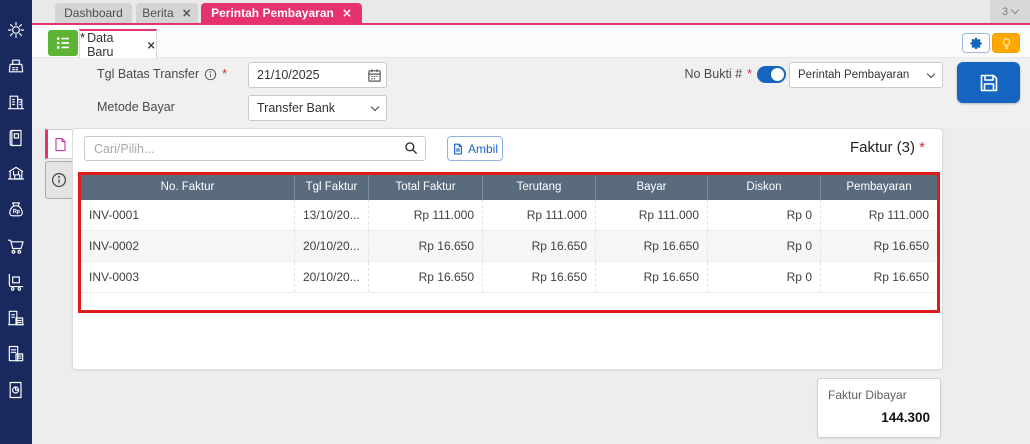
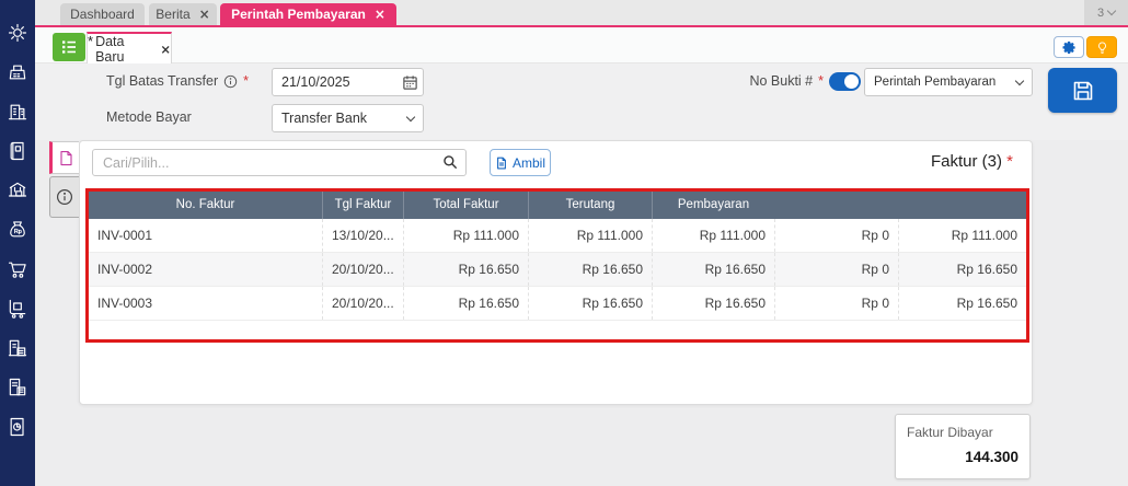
  Dashboard
  Berita
  ×
  Perintah Pembayaran
  ×
  3
  *
  Data Baru
  ×
  Tgl Batas Transfer
  *
  21/10/2025
  Metode Bayar
  Transfer Bank
  No Bukti #
  *
  Perintah Pembayaran
  Cari/Pilih...
  Ambil
  Faktur (3) *
  No. Faktur
  Tgl Faktur
  Total Faktur
  Terutang
- Bayar
- Diskon
  Pembayaran
  INV-0001
  13/10/20...
  Rp 111.000
  Rp 111.000
  Rp 111.000
  Rp 0
  Rp 111.000
  INV-0002
  20/10/20...
  Rp 16.650
  Rp 16.650
  Rp 16.650
  Rp 0
  Rp 16.650
  INV-0003
  20/10/20...
  Rp 16.650
  Rp 16.650
  Rp 16.650
  Rp 0
  Rp 16.650
  Faktur Dibayar
  144.300
